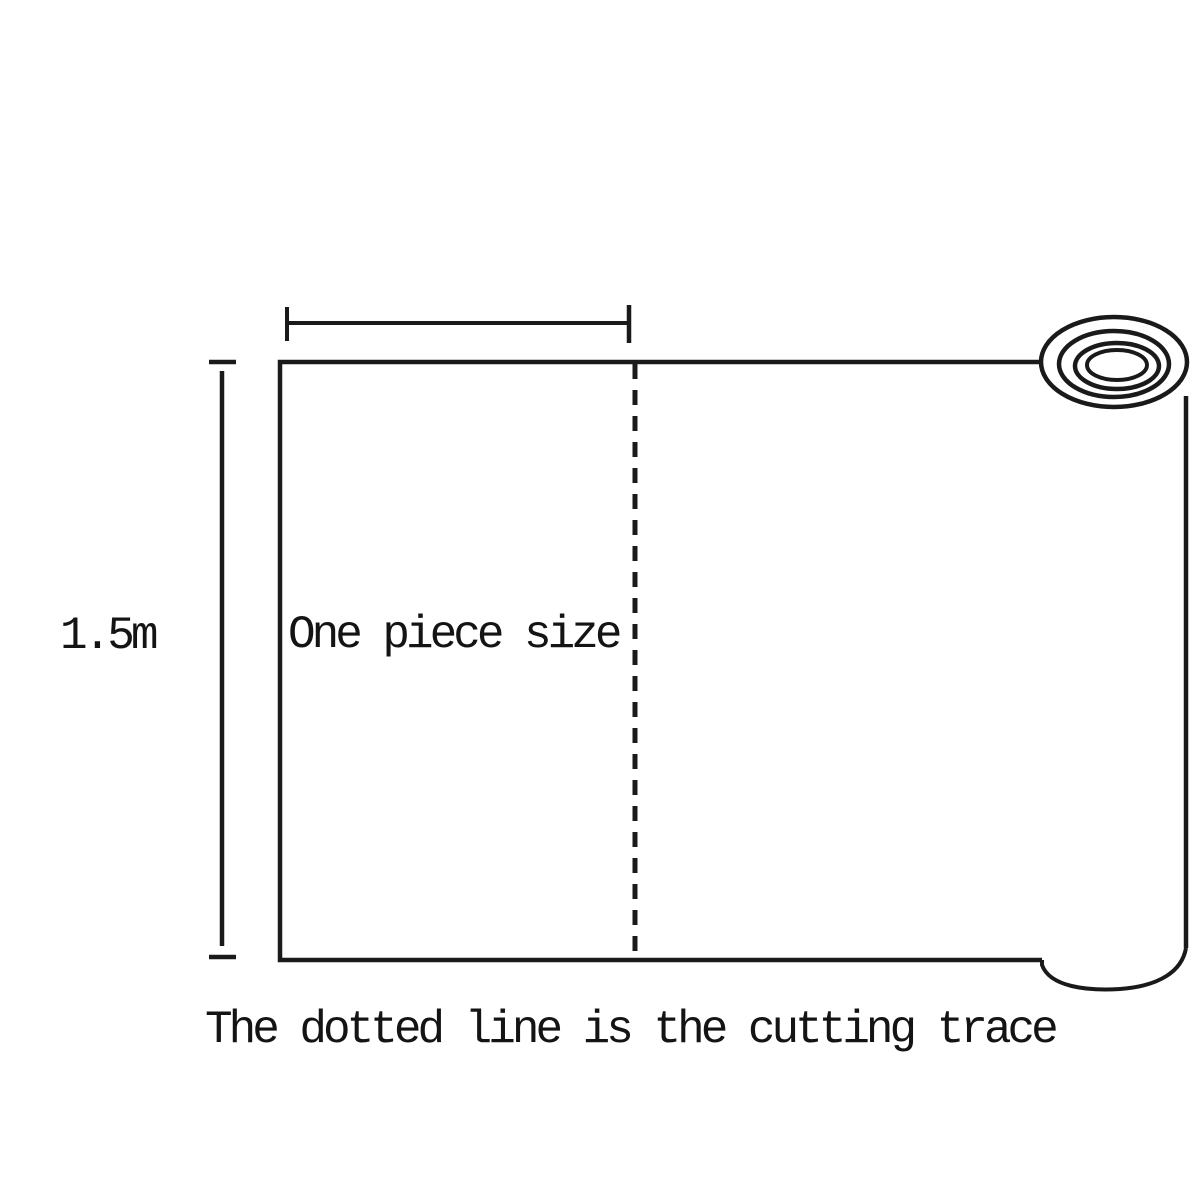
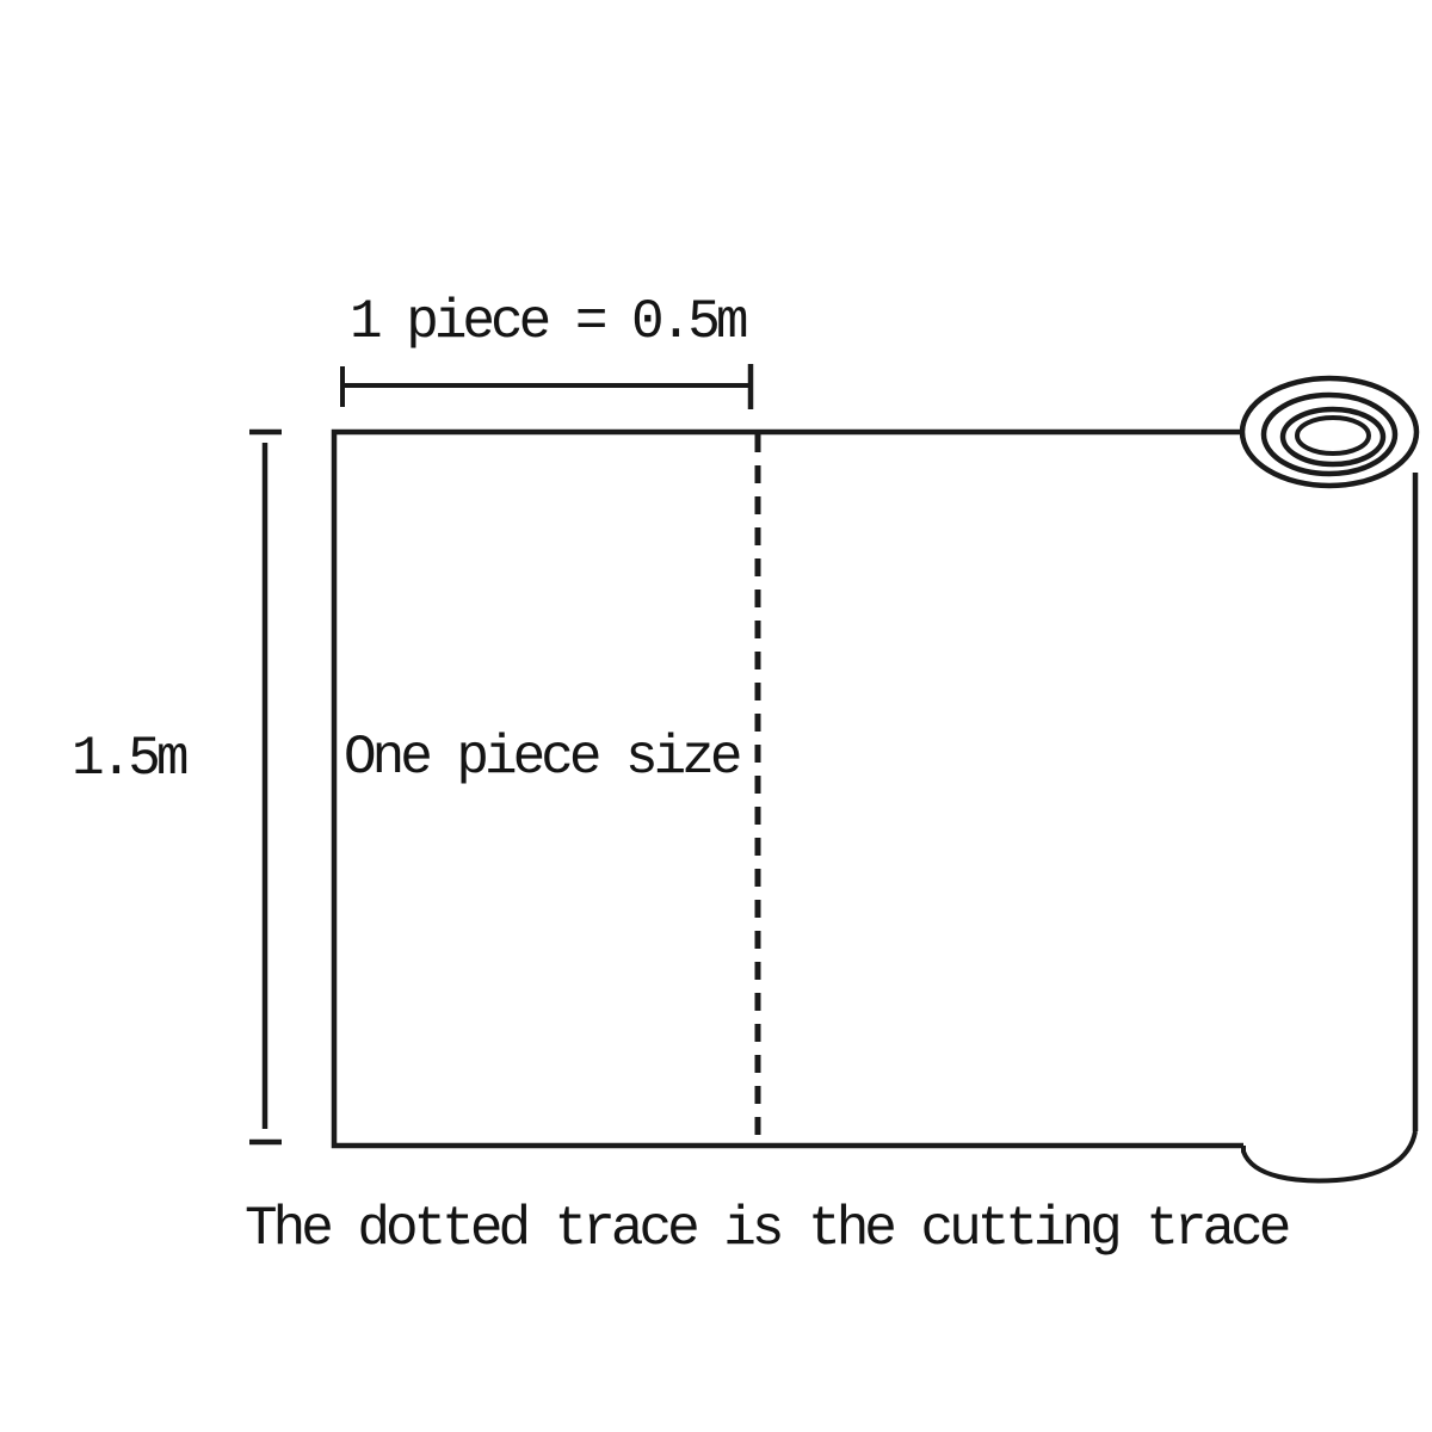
+ 1 piece = 0.5m
  1.5m
  One piece size
- The dotted line is the cutting trace
+ The dotted trace is the cutting trace
